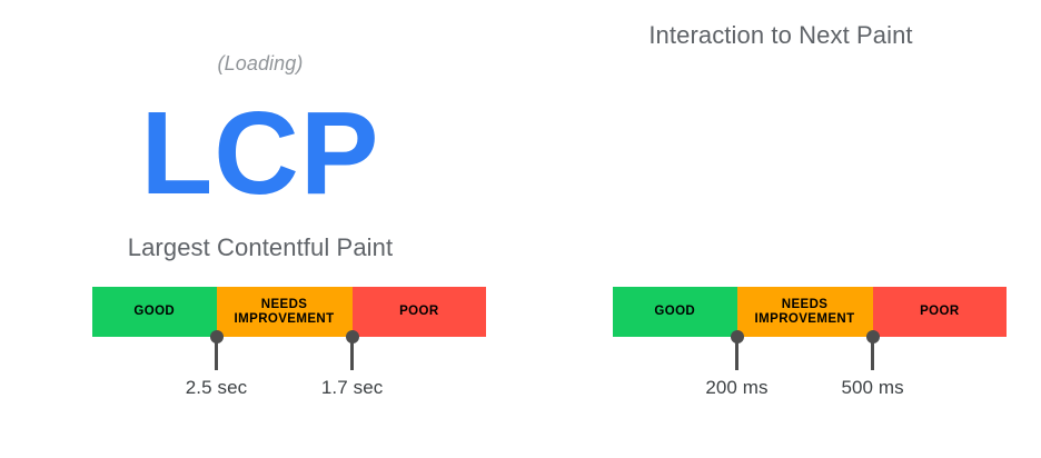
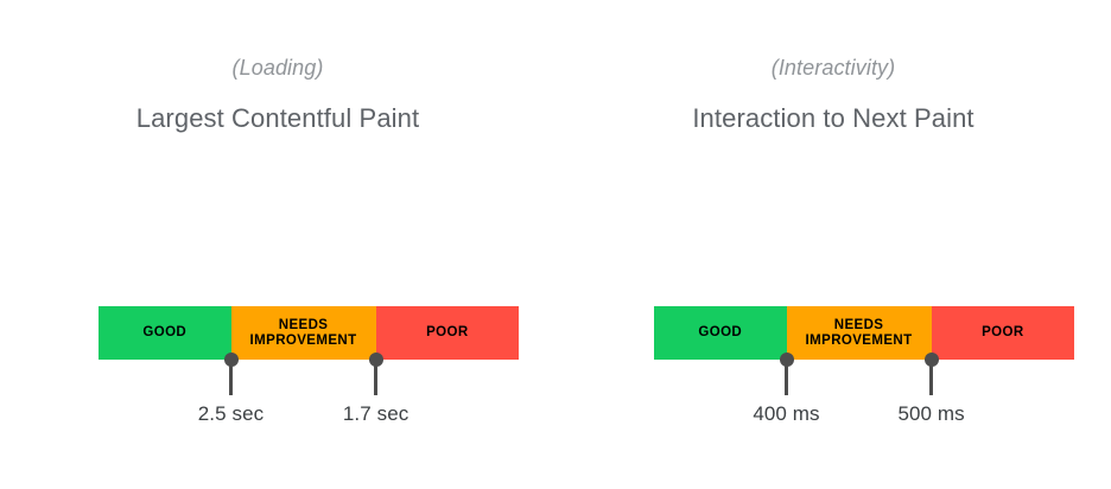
  (Loading)
- LCP
  Largest Contentful Paint
  GOOD
  NEEDS
  IMPROVEMENT
  POOR
  2.5 sec
  1.7 sec
+ (Interactivity)
  Interaction to Next Paint
  GOOD
  NEEDS
  IMPROVEMENT
  POOR
- 200 ms
+ 400 ms
  500 ms
